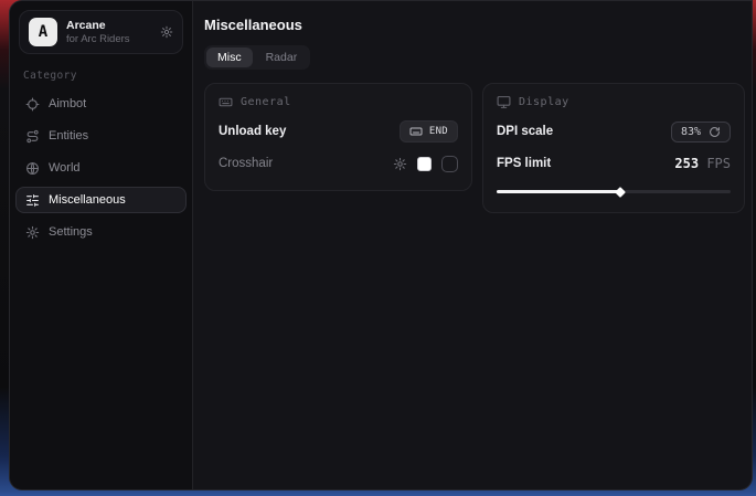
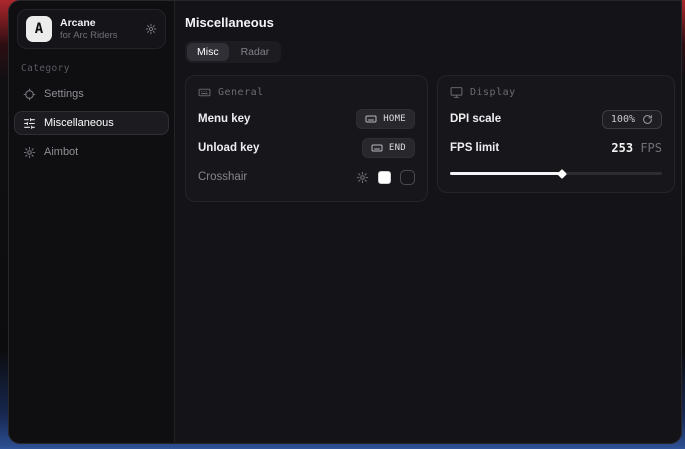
  A
  Arcane
  for Arc Riders
  Category
- Aimbot
+ Settings
- Entities
- World
  Miscellaneous
- Settings
+ Aimbot
  Miscellaneous
  Misc
  Radar
  General
+ Menu key
+ HOME
  Unload key
  END
  Crosshair
  Display
  DPI scale
- 83%
+ 100%
  FPS limit
  253 FPS
